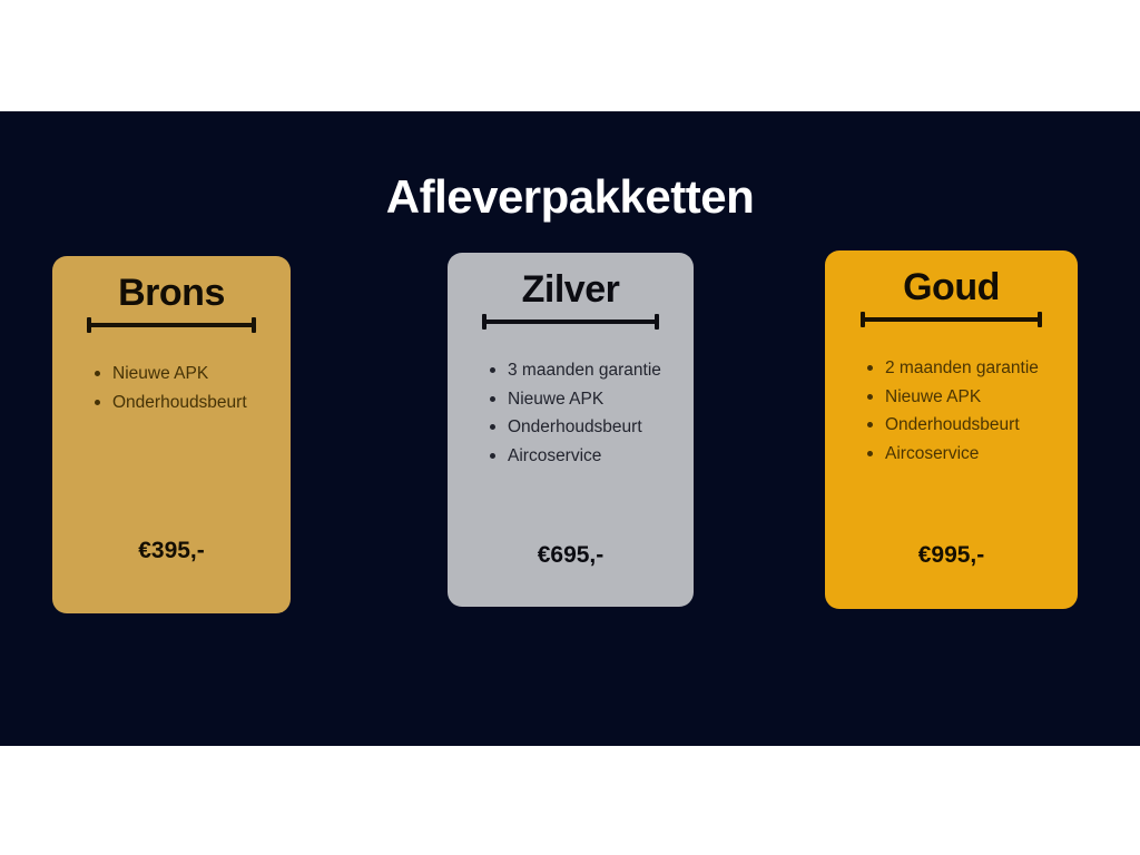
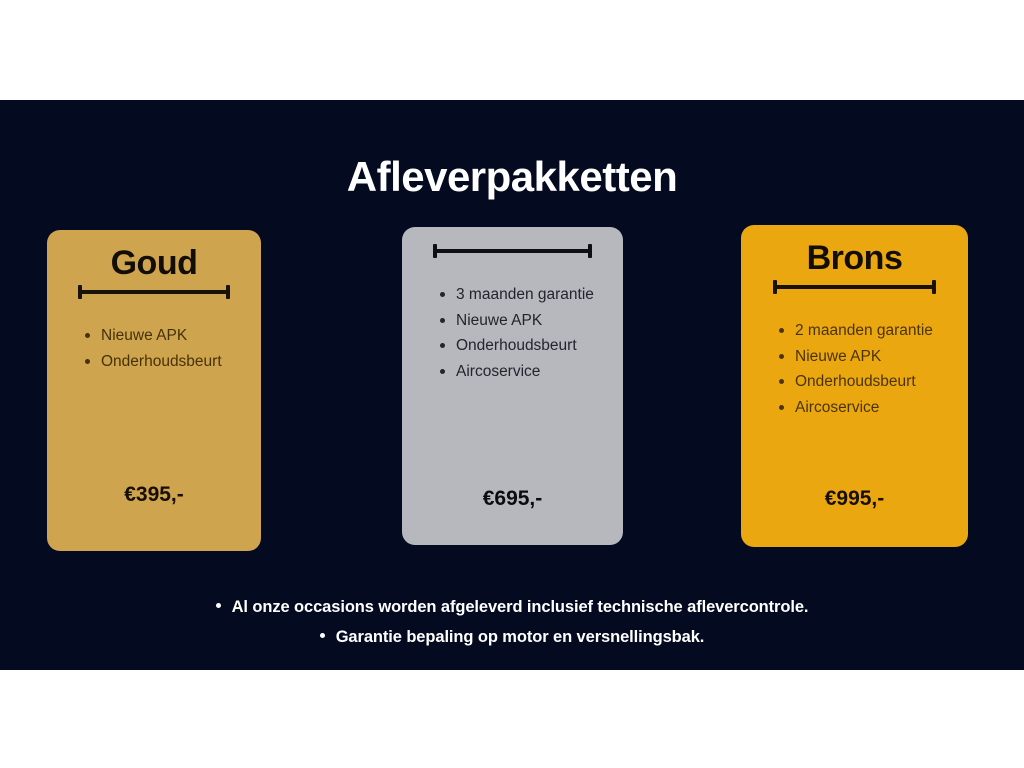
  Afleverpakketten
- Brons
+ Goud
  Nieuwe APK
  Onderhoudsbeurt
  €395,-
- Zilver
  3 maanden garantie
  Nieuwe APK
  Onderhoudsbeurt
  Aircoservice
  €695,-
- Goud
+ Brons
  2 maanden garantie
  Nieuwe APK
  Onderhoudsbeurt
  Aircoservice
  €995,-
+ Al onze occasions worden afgeleverd inclusief technische aflevercontrole.
+ Garantie bepaling op motor en versnellingsbak.
